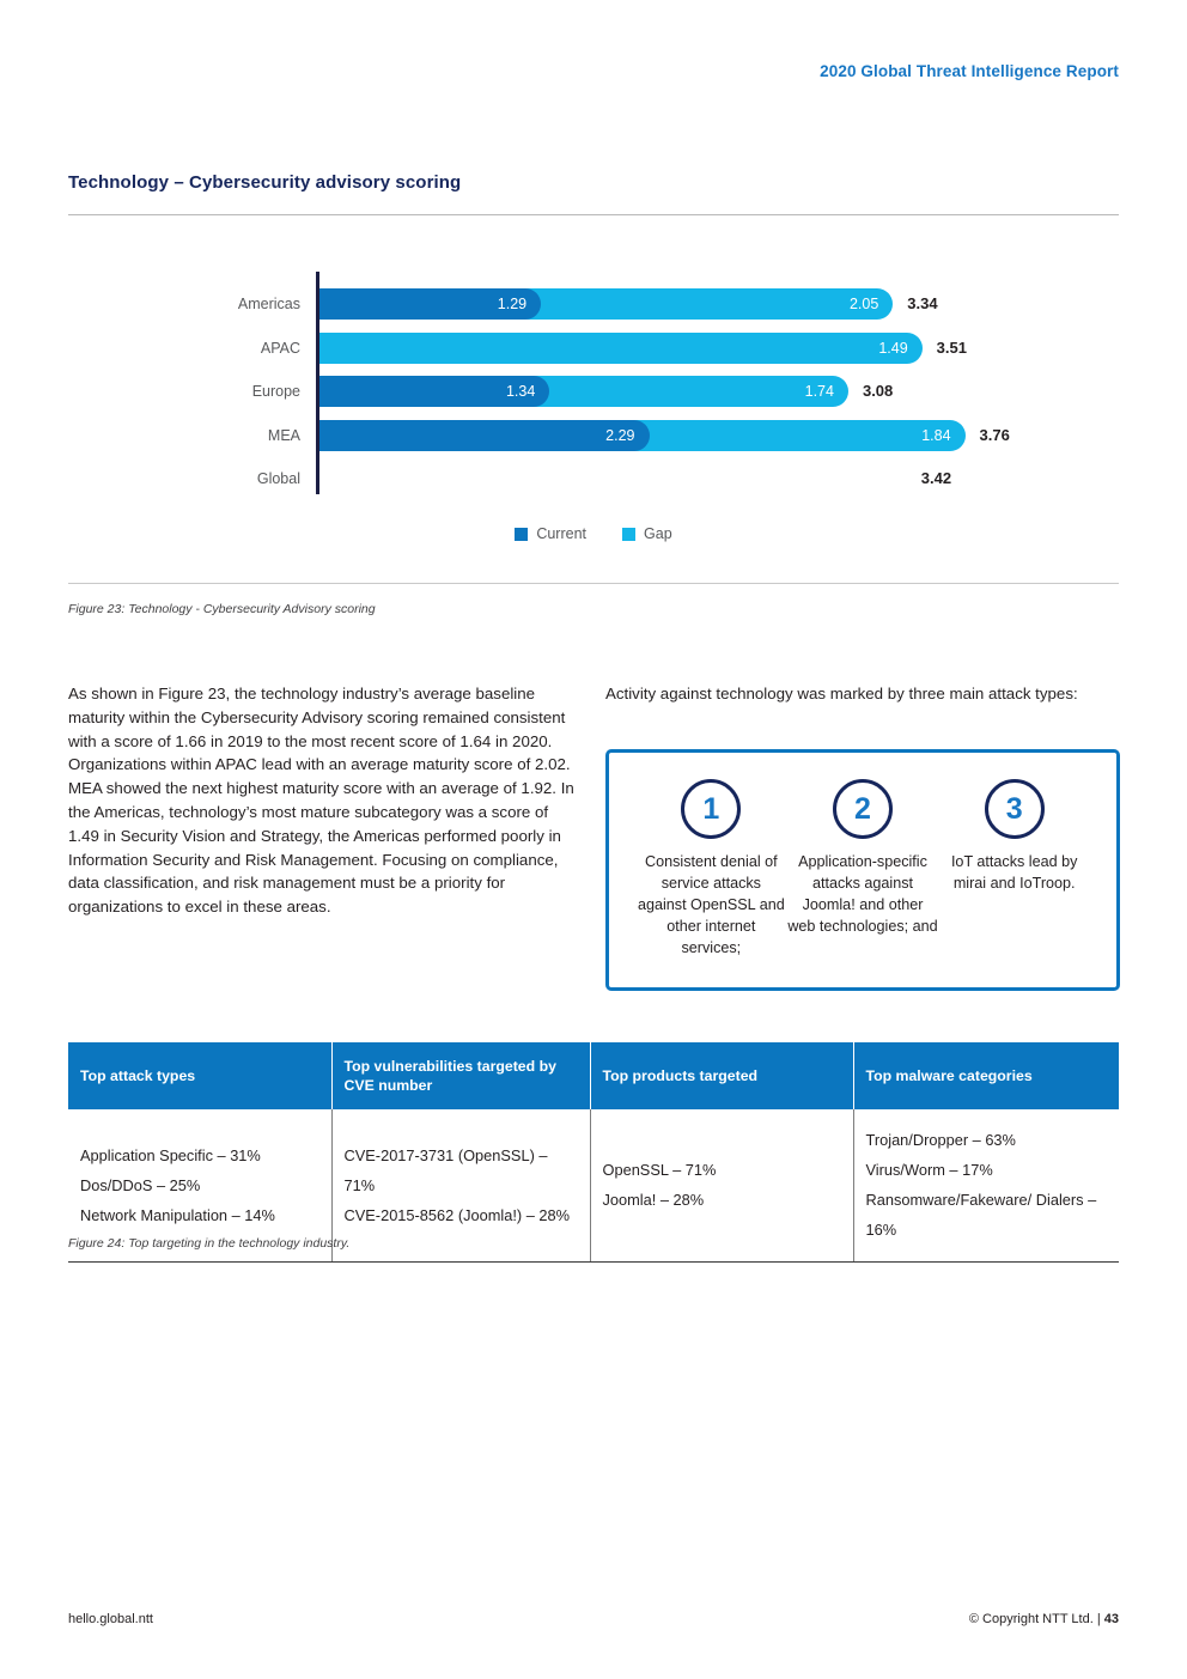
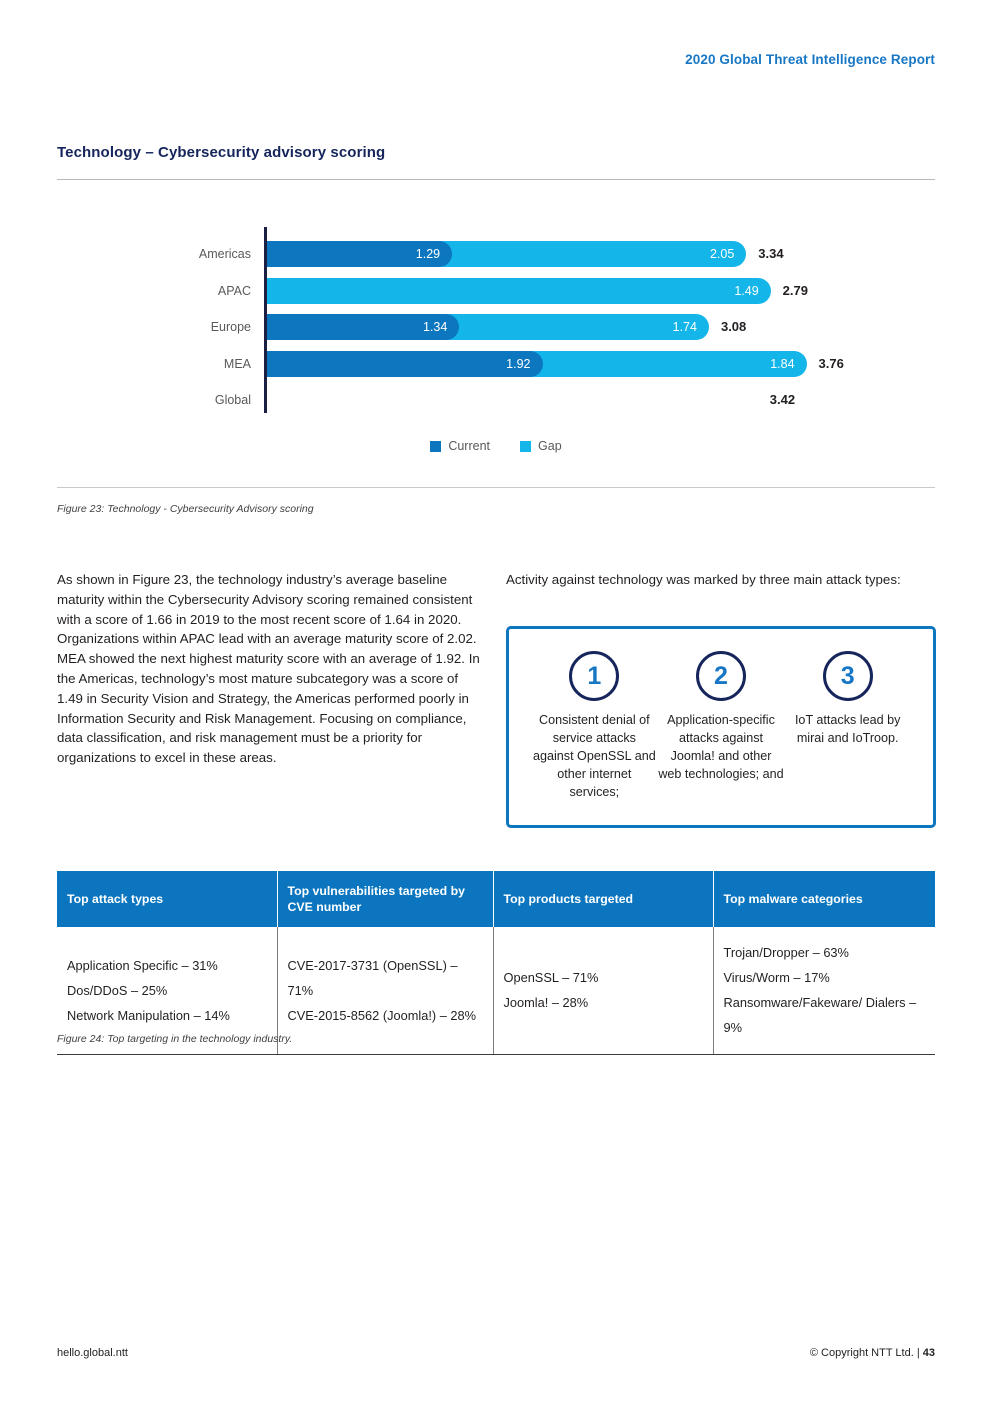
  2020 Global Threat Intelligence Report
  Technology – Cybersecurity advisory scoring
  Americas
  2.05
  1.29
  3.34
  APAC
  1.49
- 3.51
+ 2.79
  Europe
  1.74
  1.34
  3.08
  MEA
  1.84
- 2.29
+ 1.92
  3.76
  Global
  3.42
  Current
  Gap
  Figure 23: Technology - Cybersecurity Advisory scoring
  As shown in Figure 23, the technology industry’s average baseline maturity within the Cybersecurity Advisory scoring remained consistent with a score of 1.66 in 2019 to the most recent score of 1.64 in 2020. Organizations within APAC lead with an average maturity score of 2.02. MEA showed the next highest maturity score with an average of 1.92. In the Americas, technology’s most mature subcategory was a score of 1.49 in Security Vision and Strategy, the Americas performed poorly in Information Security and Risk Management. Focusing on compliance, data classification, and risk management must be a priority for organizations to excel in these areas.
  Activity against technology was marked by three main attack types:
  1
  Consistent denial of service attacks against OpenSSL and other internet services;
  2
  Application-specific attacks against Joomla! and other web technologies; and
  3
  IoT attacks lead by mirai and IoTroop.
  Top attack types	Top vulnerabilities targeted by CVE number	Top products targeted	Top malware categories
- Application Specific – 31%Dos/DDoS – 25%Network Manipulation – 14%	CVE-2017-3731 (OpenSSL) – 71%CVE-2015-8562 (Joomla!) – 28%	OpenSSL – 71%Joomla! – 28%	Trojan/Dropper – 63%Virus/Worm – 17%Ransomware/Fakeware/ Dialers – 16%
+ Application Specific – 31%Dos/DDoS – 25%Network Manipulation – 14%	CVE-2017-3731 (OpenSSL) – 71%CVE-2015-8562 (Joomla!) – 28%	OpenSSL – 71%Joomla! – 28%	Trojan/Dropper – 63%Virus/Worm – 17%Ransomware/Fakeware/ Dialers – 9%
  Figure 24: Top targeting in the technology industry.
  hello.global.ntt
  © Copyright NTT Ltd. | 43
